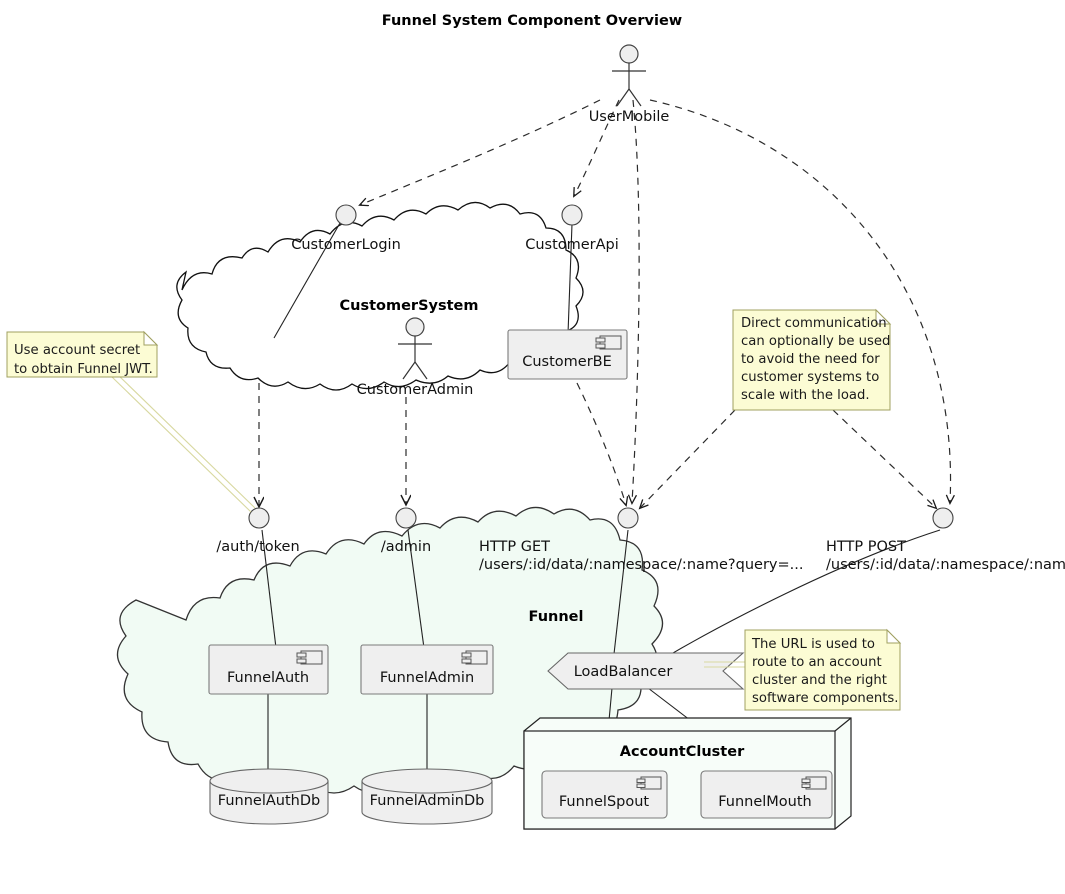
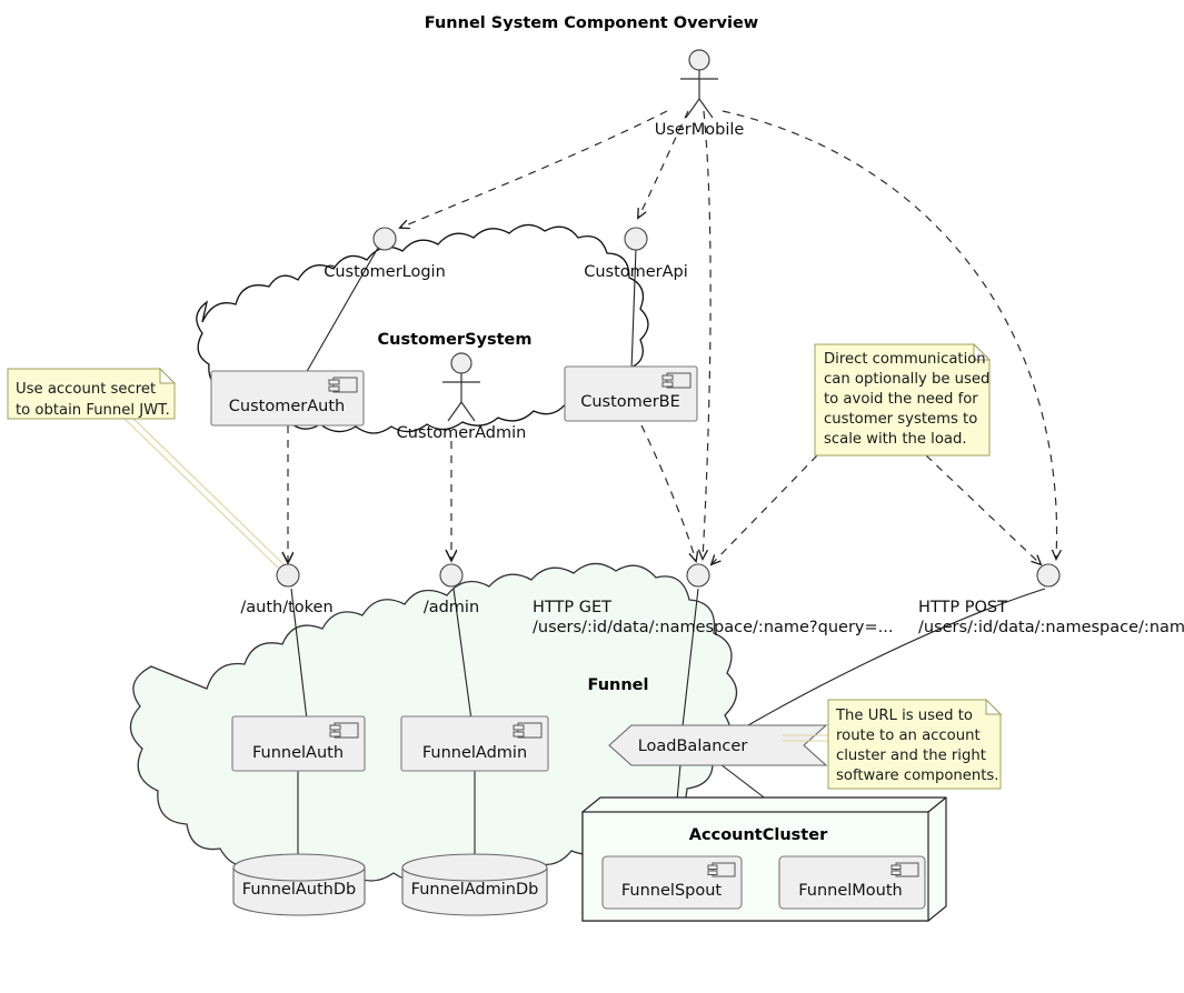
  Funnel System Component Overview
  CustomerSystem
  Funnel
  UserMobile
  CustomerAdmin
  CustomerLogin
  CustomerApi
+ CustomerAuth
  CustomerBE
  /auth/token
  /admin
  HTTP GET
  /users/:id/data/:namespace/:name?query=...
  HTTP POST
  /users/:id/data/:namespace/:nam
  FunnelAuth
  FunnelAdmin
  LoadBalancer
  AccountCluster
  FunnelSpout
  FunnelMouth
  FunnelAuthDb
  FunnelAdminDb
  Use account secret
  to obtain Funnel JWT.
  Direct communication
  can optionally be used
  to avoid the need for
  customer systems to
  scale with the load.
  The URL is used to
  route to an account
  cluster and the right
  software components.
